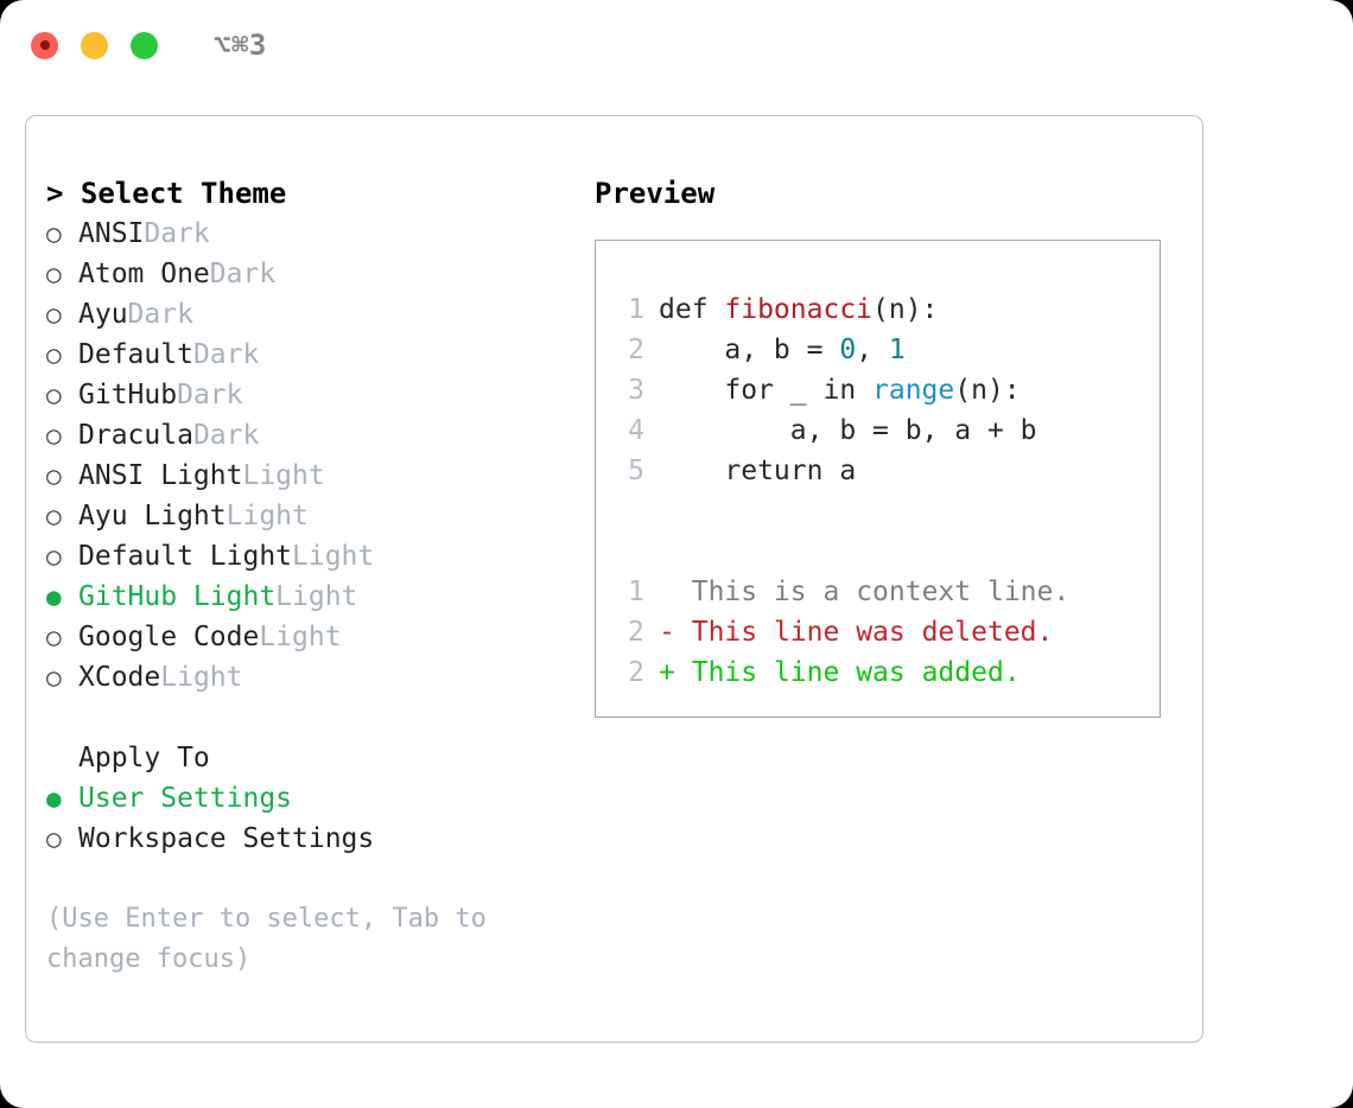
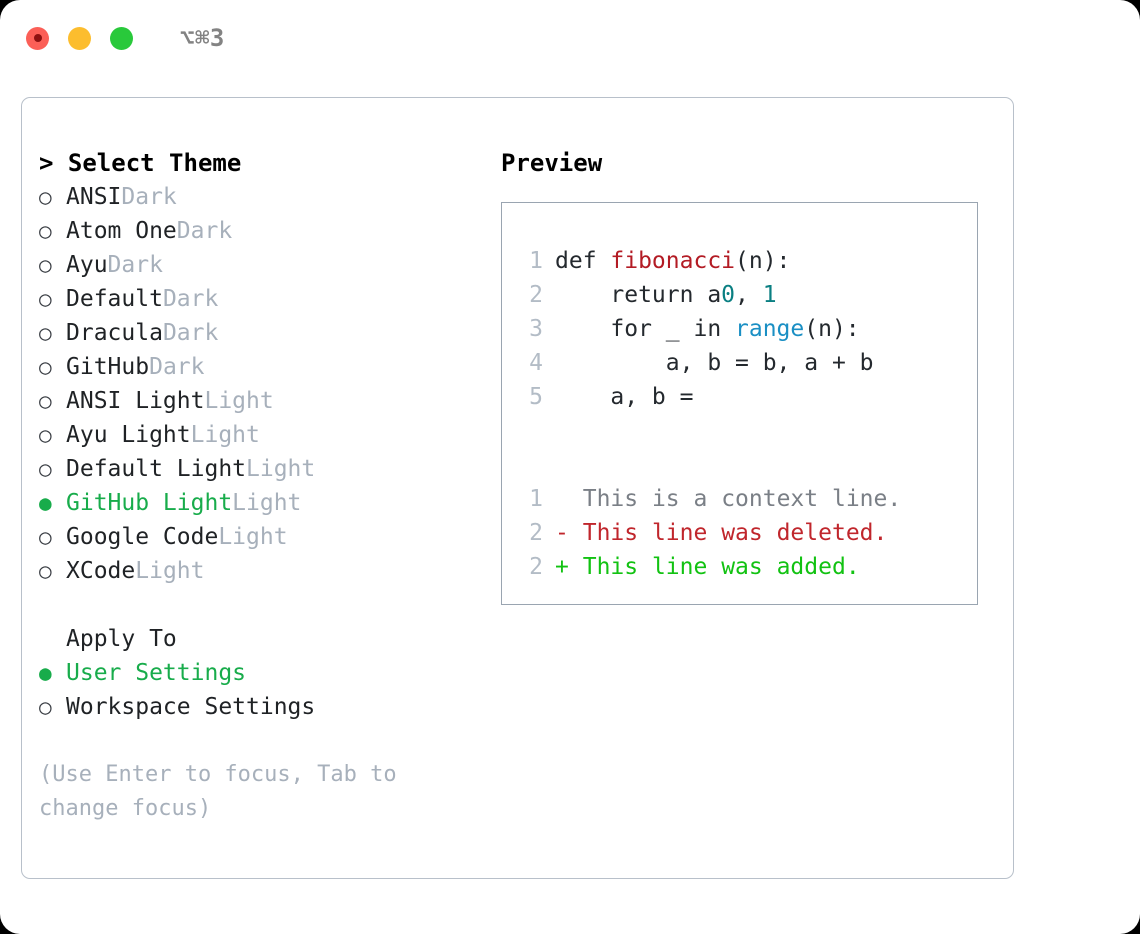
  ⌥⌘3
  > Select Theme
  ○
  ANSI
  Dark
  ○
  Atom One
  Dark
  ○
  Ayu
  Dark
  ○
  Default
  Dark
  ○
- GitHub
+ Dracula
  Dark
  ○
- Dracula
+ GitHub
  Dark
  ○
  ANSI Light
  Light
  ○
  Ayu Light
  Light
  ○
  Default Light
  Light
  ●
  GitHub Light
  Light
  ○
  Google Code
  Light
  ○
  XCode
  Light
  Apply To
  ●
  User Settings
  ○
  Workspace Settings
- (Use Enter to select, Tab to change focus)
+ (Use Enter to focus, Tab to change focus)
  Preview
  1
  def fibonacci(n):
  2
- a, b = 0, 1
+ return a0, 1
  3
  for _ in range(n):
  4
  a, b = b, a + b
  5
- return a
+ a, b =
  1
  This is a context line.
  2
  -
  This line was deleted.
  2
  +
  This line was added.
